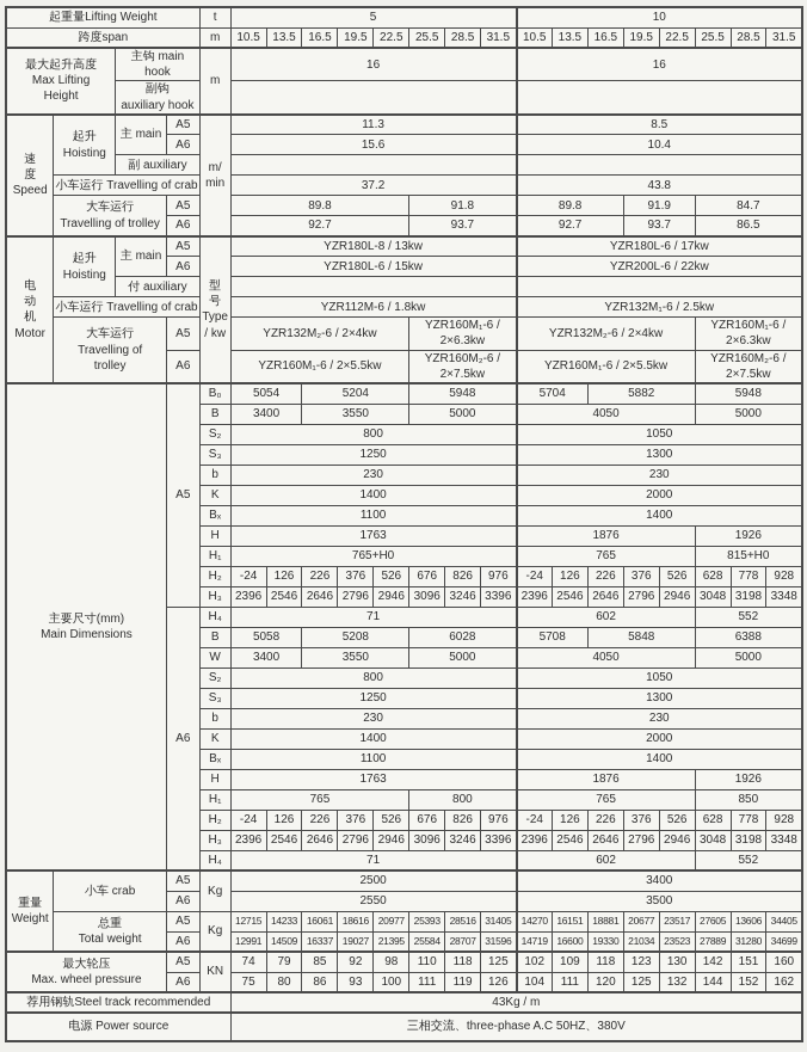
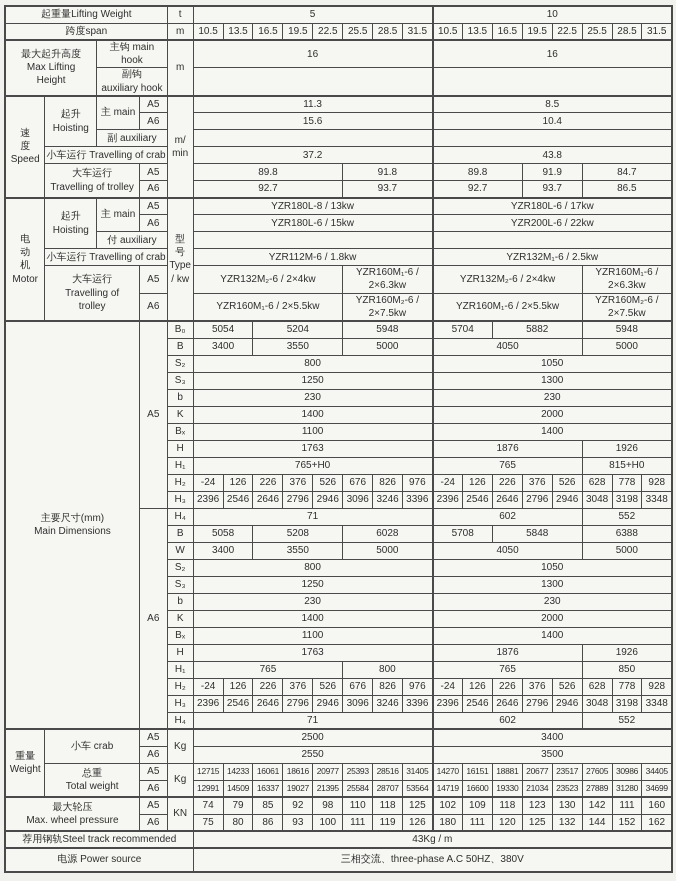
  起重量Lifting Weight	t	5	10
  跨度span	m	10.5	13.5	16.5	19.5	22.5	25.5	28.5	31.5	10.5	13.5	16.5	19.5	22.5	25.5	28.5	31.5
  最大起升高度 Max Lifting Height	主钩 main hook	m	16	16
  副钩 auxiliary hook
  速 度 Speed	起升 Hoisting	主 main	A5	m/ min	11.3	8.5
  A6	15.6	10.4
  副 auxiliary
  小车运行 Travelling of crab	37.2	43.8
  大车运行 Travelling of trolley	A5	89.8	91.8	89.8	91.9	84.7
  A6	92.7	93.7	92.7	93.7	86.5
  电 动 机 Motor	起升 Hoisting	主 main	A5	型 号 Type / kw	YZR180L-8 / 13kw	YZR180L-6 / 17kw
  A6	YZR180L-6 / 15kw	YZR200L-6 / 22kw
  付 auxiliary
  小车运行 Travelling of crab	YZR112M-6 / 1.8kw	YZR132M₁-6 / 2.5kw
  大车运行 Travelling of trolley	A5	YZR132M₂-6 / 2×4kw	YZR160M₁-6 / 2×6.3kw	YZR132M₂-6 / 2×4kw	YZR160M₁-6 / 2×6.3kw
  A6	YZR160M₁-6 / 2×5.5kw	YZR160M₂-6 / 2×7.5kw	YZR160M₁-6 / 2×5.5kw	YZR160M₂-6 / 2×7.5kw
  主要尺寸(mm) Main Dimensions	A5	B₀	5054	5204	5948	5704	5882	5948
  B	3400	3550	5000	4050	5000
  S₂	800	1050
  S₃	1250	1300
  b	230	230
  K	1400	2000
  Bₓ	1100	1400
  H	1763	1876	1926
  H₁	765+H0	765	815+H0
  H₂	-24	126	226	376	526	676	826	976	-24	126	226	376	526	628	778	928
  H₃	2396	2546	2646	2796	2946	3096	3246	3396	2396	2546	2646	2796	2946	3048	3198	3348
  A6	H₄	71	602	552
  B	5058	5208	6028	5708	5848	6388
  W	3400	3550	5000	4050	5000
  S₂	800	1050
  S₃	1250	1300
  b	230	230
  K	1400	2000
  Bₓ	1100	1400
  H	1763	1876	1926
  H₁	765	800	765	850
  H₂	-24	126	226	376	526	676	826	976	-24	126	226	376	526	628	778	928
  H₃	2396	2546	2646	2796	2946	3096	3246	3396	2396	2546	2646	2796	2946	3048	3198	3348
  H₄	71	602	552
  重量 Weight	小车 crab	A5	Kg	2500	3400
  A6	2550	3500
- 总重 Total weight	A5	Kg	12715	14233	16061	18616	20977	25393	28516	31405	14270	16151	18881	20677	23517	27605	13606	34405
+ 总重 Total weight	A5	Kg	12715	14233	16061	18616	20977	25393	28516	31405	14270	16151	18881	20677	23517	27605	30986	34405
- A6	12991	14509	16337	19027	21395	25584	28707	31596	14719	16600	19330	21034	23523	27889	31280	34699
+ A6	12991	14509	16337	19027	21395	25584	28707	53564	14719	16600	19330	21034	23523	27889	31280	34699
- 最大轮压 Max. wheel pressure	A5	KN	74	79	85	92	98	110	118	125	102	109	118	123	130	142	151	160
+ 最大轮压 Max. wheel pressure	A5	KN	74	79	85	92	98	110	118	125	102	109	118	123	130	142	111	160
- A6	75	80	86	93	100	111	119	126	104	111	120	125	132	144	152	162
+ A6	75	80	86	93	100	111	119	126	180	111	120	125	132	144	152	162
  荐用钢轨Steel track recommended	43Kg / m
  电源 Power source	三相交流、three-phase A.C 50HZ、380V
